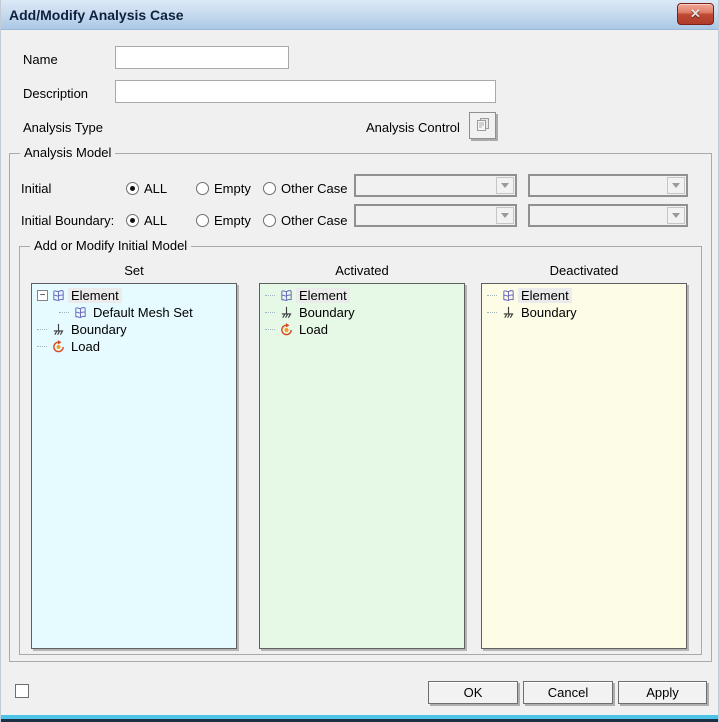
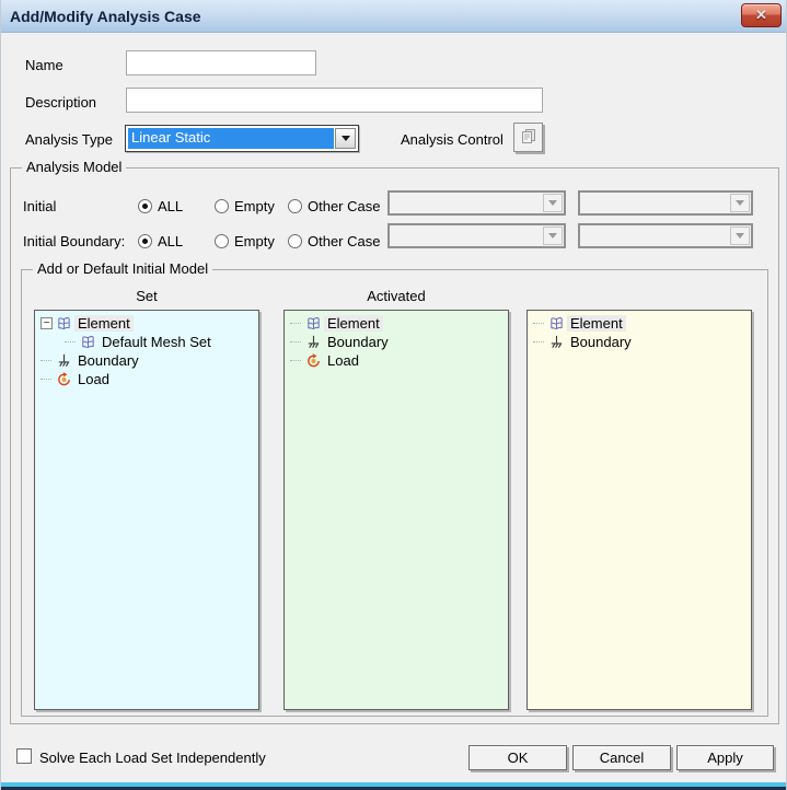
  Add/Modify Analysis Case
  ✕
  Name
  Description
  Analysis Type
+ Linear Static
  Analysis Control
  Analysis Model
  Initial
  ALL
  Empty
  Other Case
  Initial Boundary:
  ALL
  Empty
  Other Case
- Add or Modify Initial Model
+ Add or Default Initial Model
  Set
  Activated
- Deactivated
  −
  Element
  Default Mesh Set
  Boundary
  Load
  Element
  Boundary
  Load
  Element
  Boundary
+ Solve Each Load Set Independently
  OK
  Cancel
  Apply
